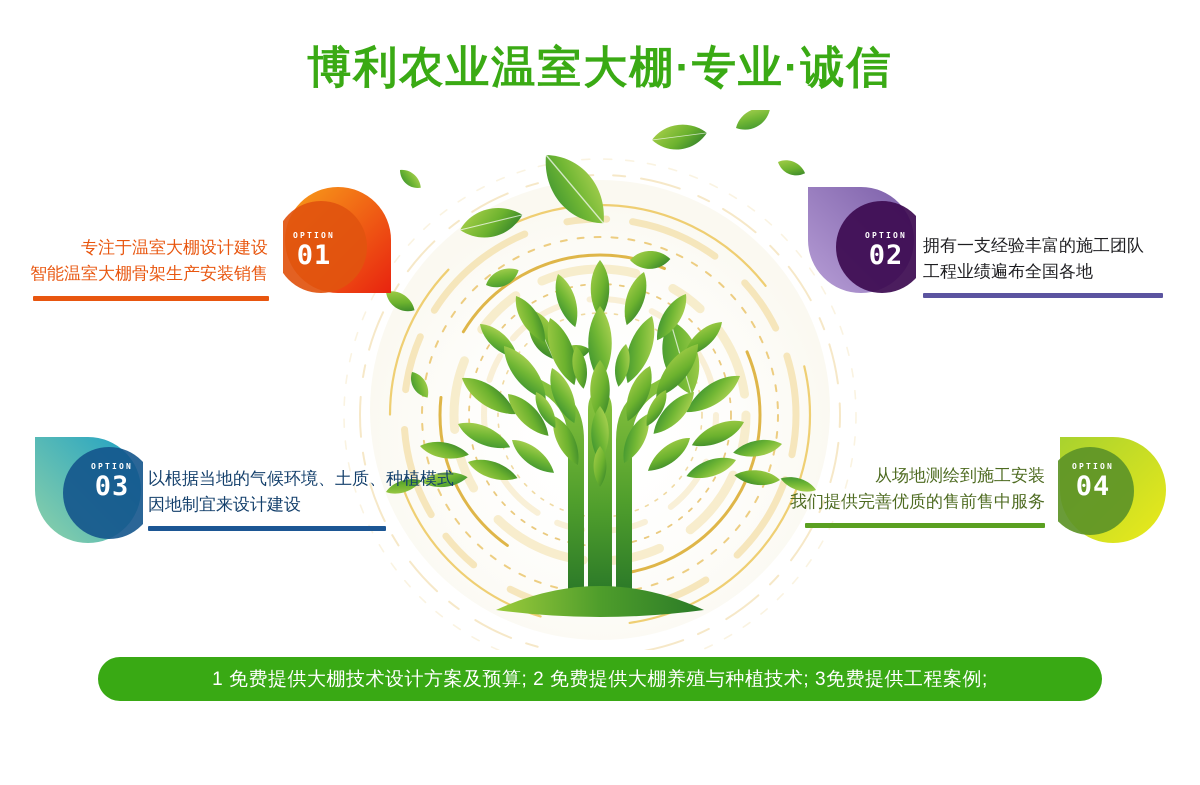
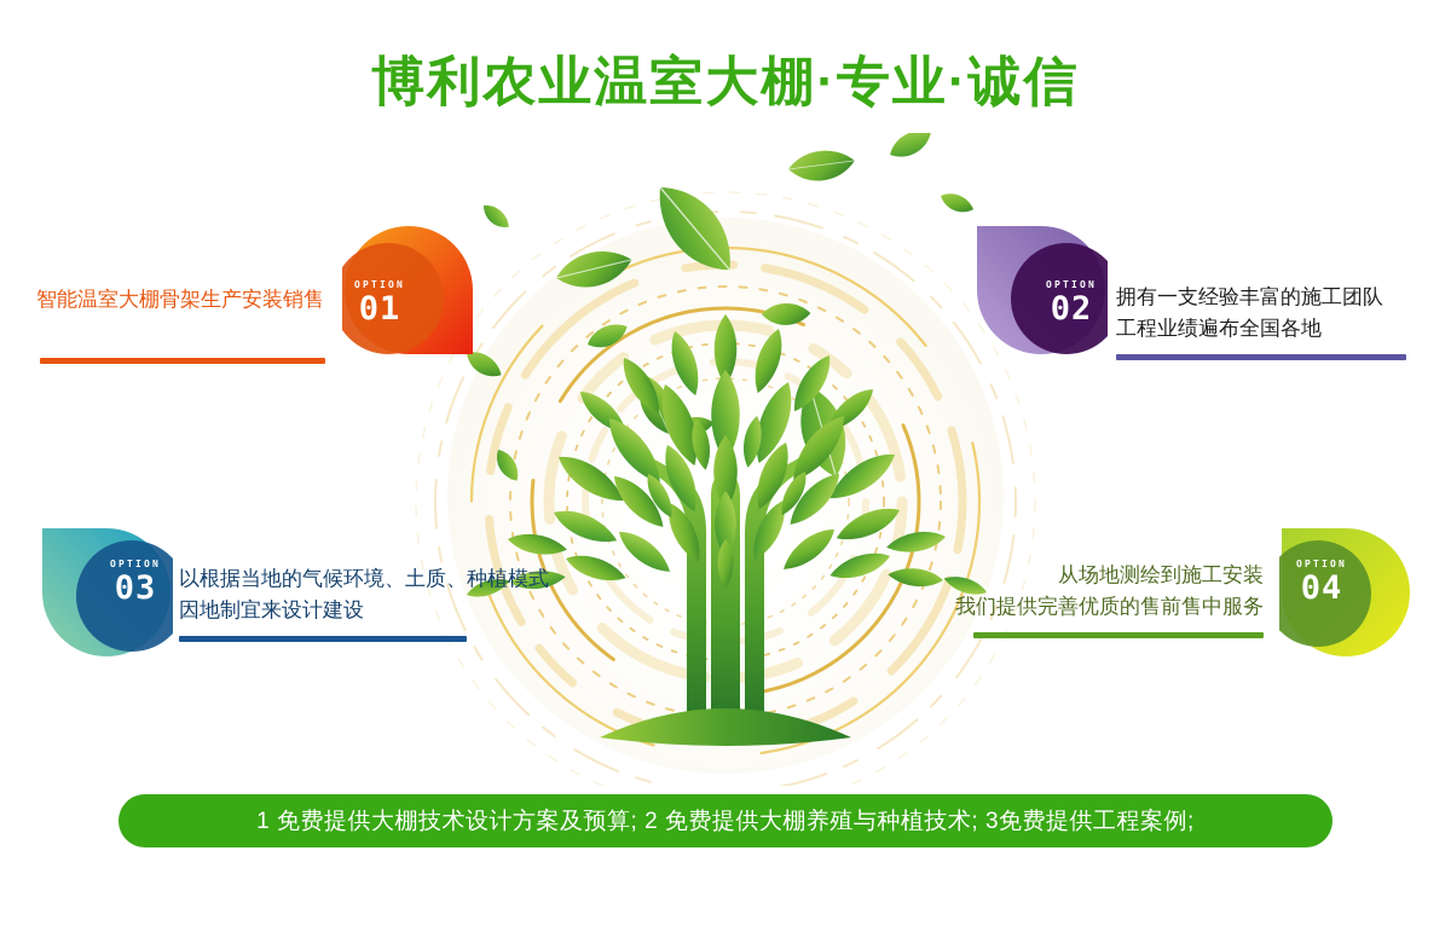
  博利农业温室大棚·专业·诚信
  OPTION
  01
- 专注于温室大棚设计建设
  智能温室大棚骨架生产安装销售
  OPTION
  02
  拥有一支经验丰富的施工团队
  工程业绩遍布全国各地
  OPTION
  03
  以根据当地的气候环境、土质、种植模式
  因地制宜来设计建设
  OPTION
  04
  从场地测绘到施工安装
  我们提供完善优质的售前售中服务
  1 免费提供大棚技术设计方案及预算; 2 免费提供大棚养殖与种植技术; 3免费提供工程案例;
